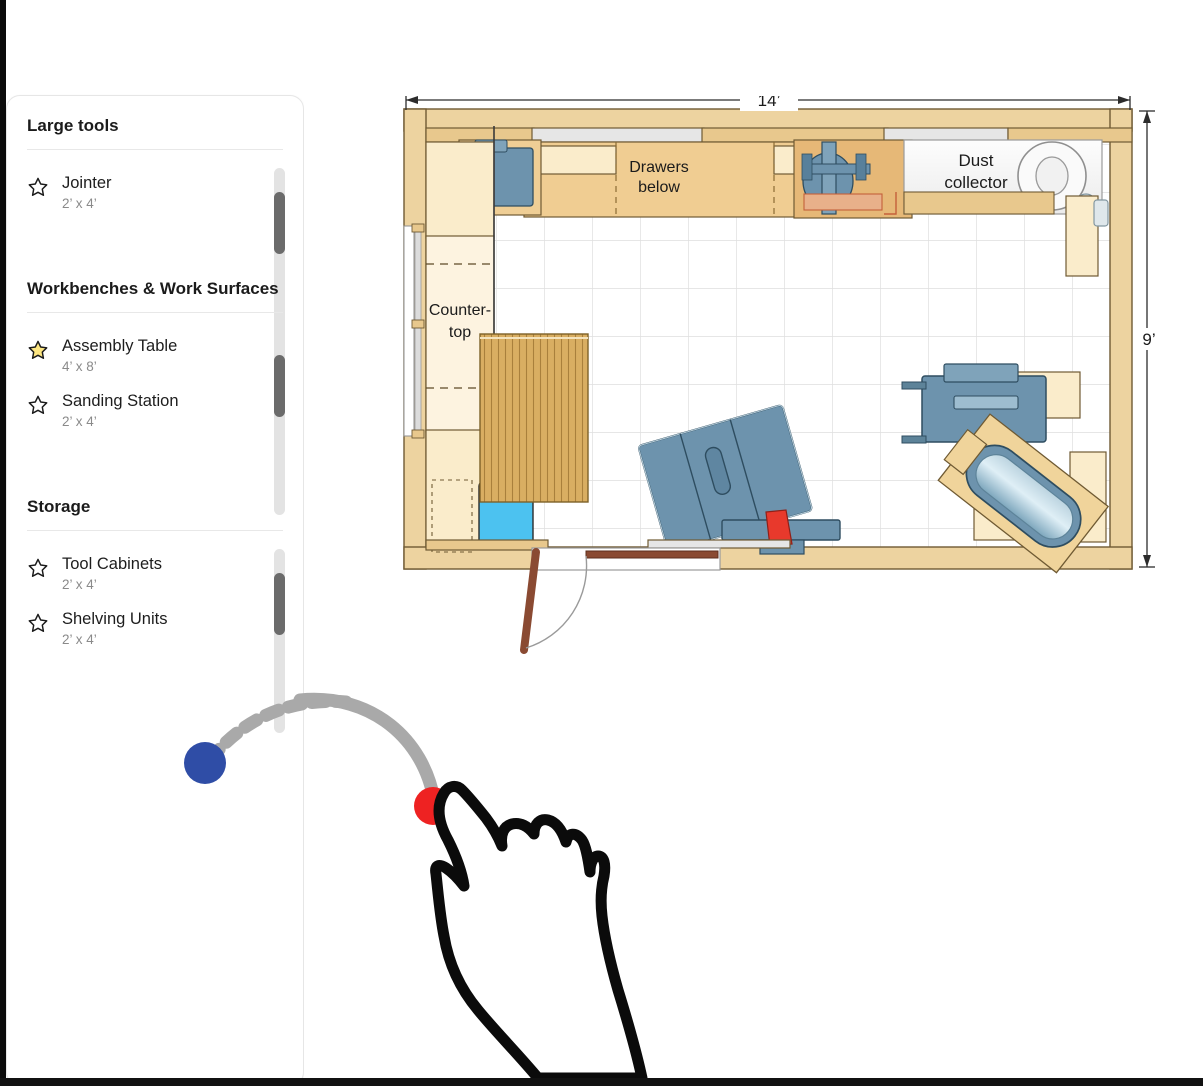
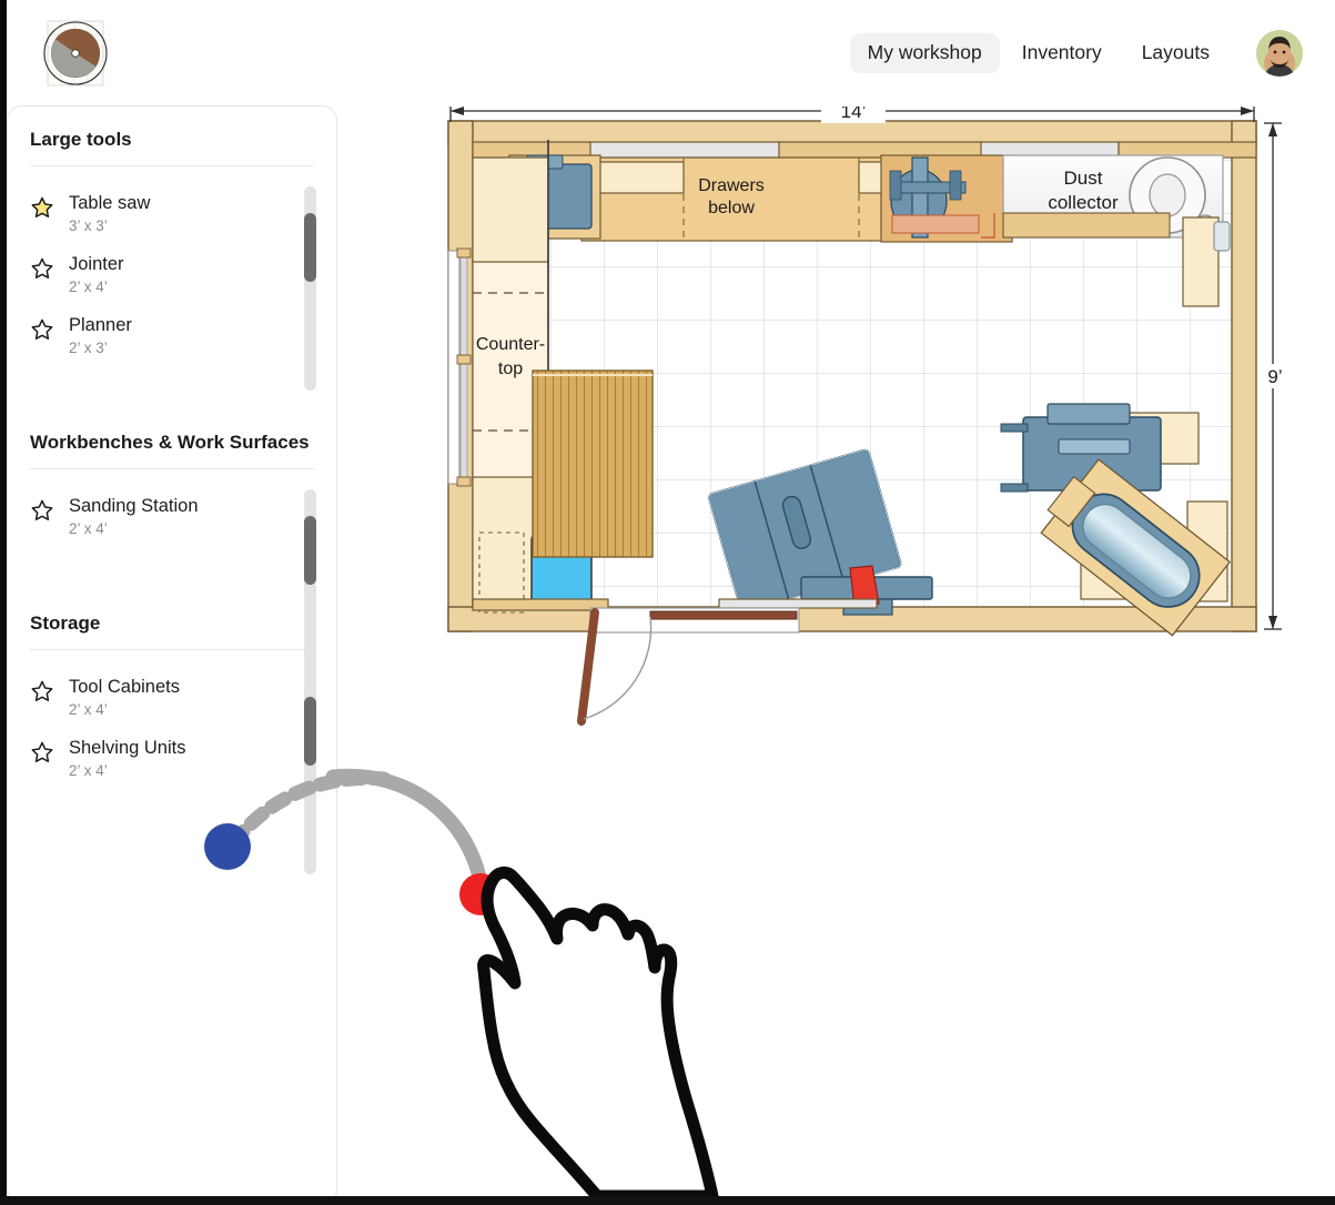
+ My workshop
+ Inventory
+ Layouts
  Large tools
+ Table saw
+ 3’ x 3’
  Jointer
  2’ x 4’
+ Planner
+ 2’ x 3’
  Workbenches & Work Surfaces
- Assembly Table
- 4’ x 8’
  Sanding Station
  2’ x 4’
  Storage
  Tool Cabinets
  2’ x 4’
  Shelving Units
  2’ x 4’
  14’
  9’
  Drawers
  below
  Dust
  collector
  Counter-
  top
